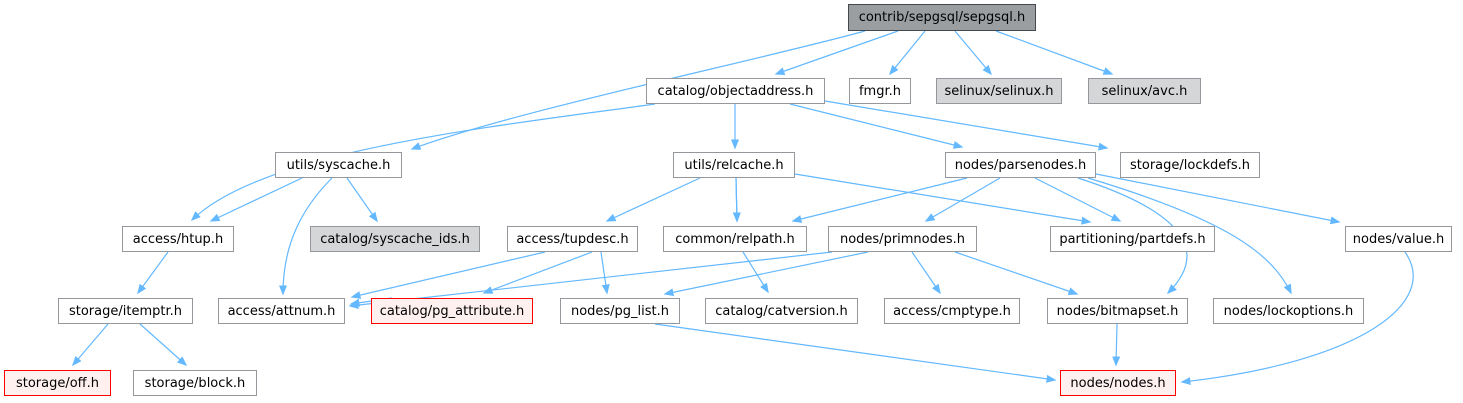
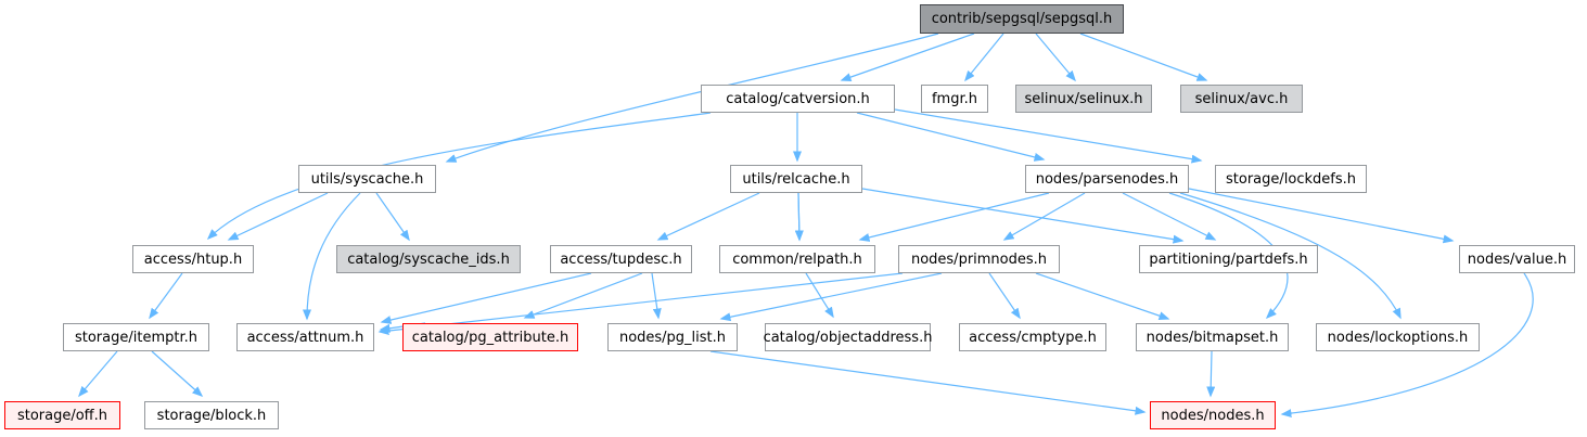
  contrib/sepgsql/sepgsql.h
- catalog/objectaddress.h
+ catalog/catversion.h
  fmgr.h
  selinux/selinux.h
  selinux/avc.h
  utils/syscache.h
  utils/relcache.h
  nodes/parsenodes.h
  storage/lockdefs.h
  access/htup.h
  catalog/syscache_ids.h
  access/tupdesc.h
  common/relpath.h
  nodes/primnodes.h
  partitioning/partdefs.h
  nodes/value.h
  storage/itemptr.h
  access/attnum.h
  catalog/pg_attribute.h
  nodes/pg_list.h
- catalog/catversion.h
+ catalog/objectaddress.h
  access/cmptype.h
  nodes/bitmapset.h
  nodes/lockoptions.h
  storage/off.h
  storage/block.h
  nodes/nodes.h
